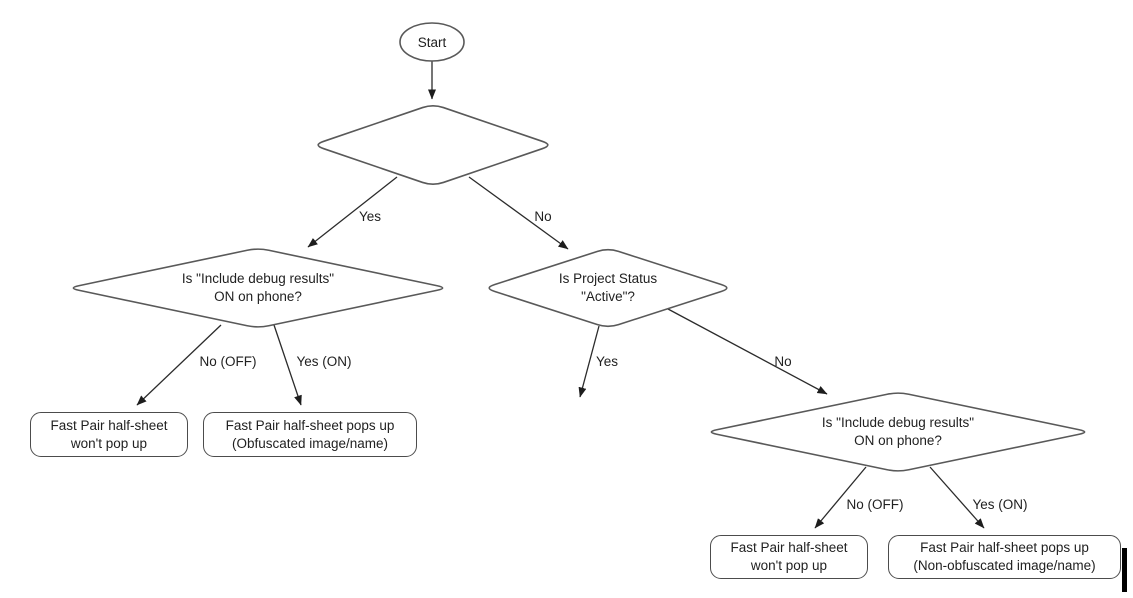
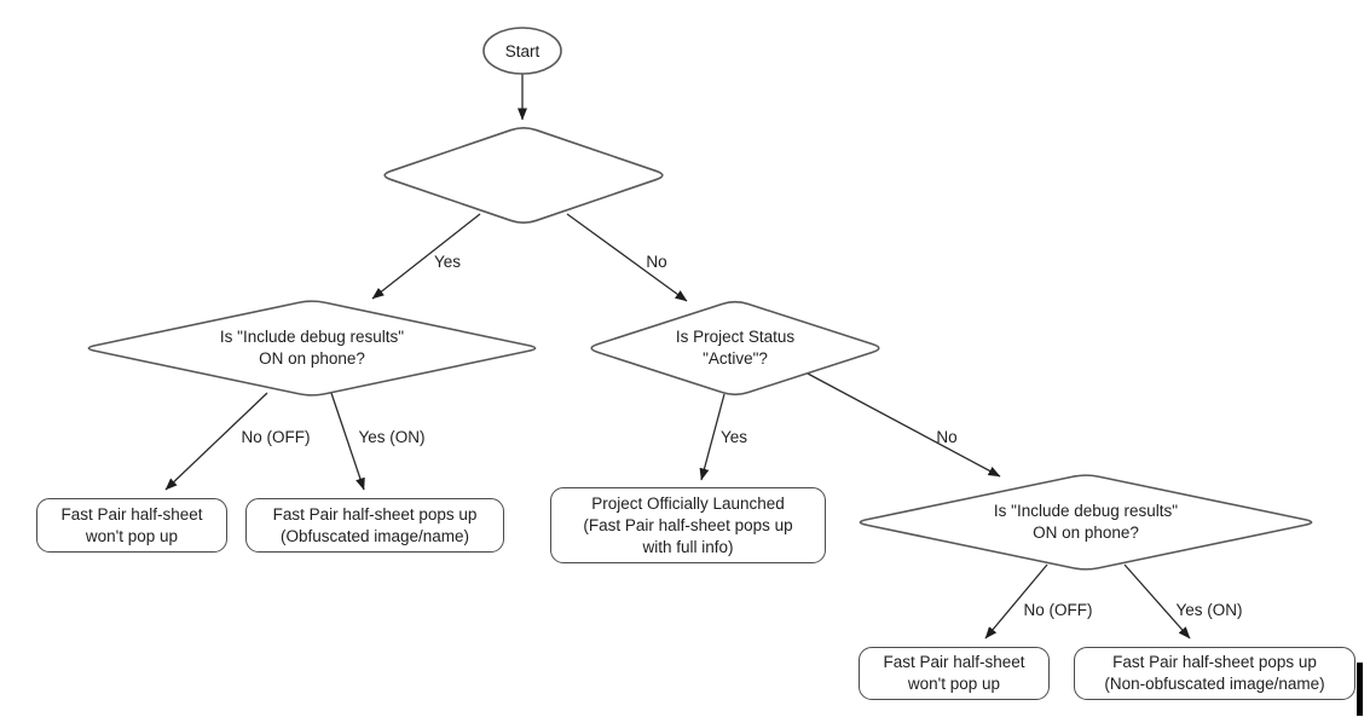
  Start
  Is "Include debug results"
  ON on phone?
  Is Project Status
  "Active"?
  Is "Include debug results"
  ON on phone?
  Yes
  No
  No (OFF)
  Yes (ON)
  Yes
  No
  No (OFF)
  Yes (ON)
  Fast Pair half-sheet
  won't pop up
  Fast Pair half-sheet pops up
  (Obfuscated image/name)
+ Project Officially Launched
+ (Fast Pair half-sheet pops up
+ with full info)
  Fast Pair half-sheet
  won't pop up
  Fast Pair half-sheet pops up
  (Non-obfuscated image/name)
